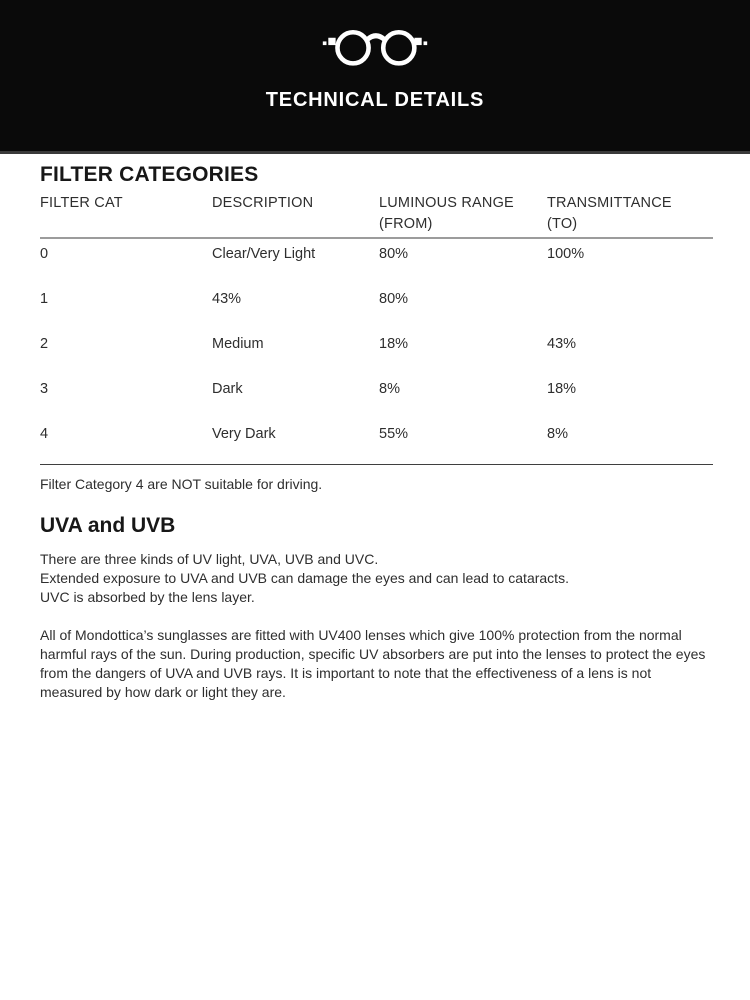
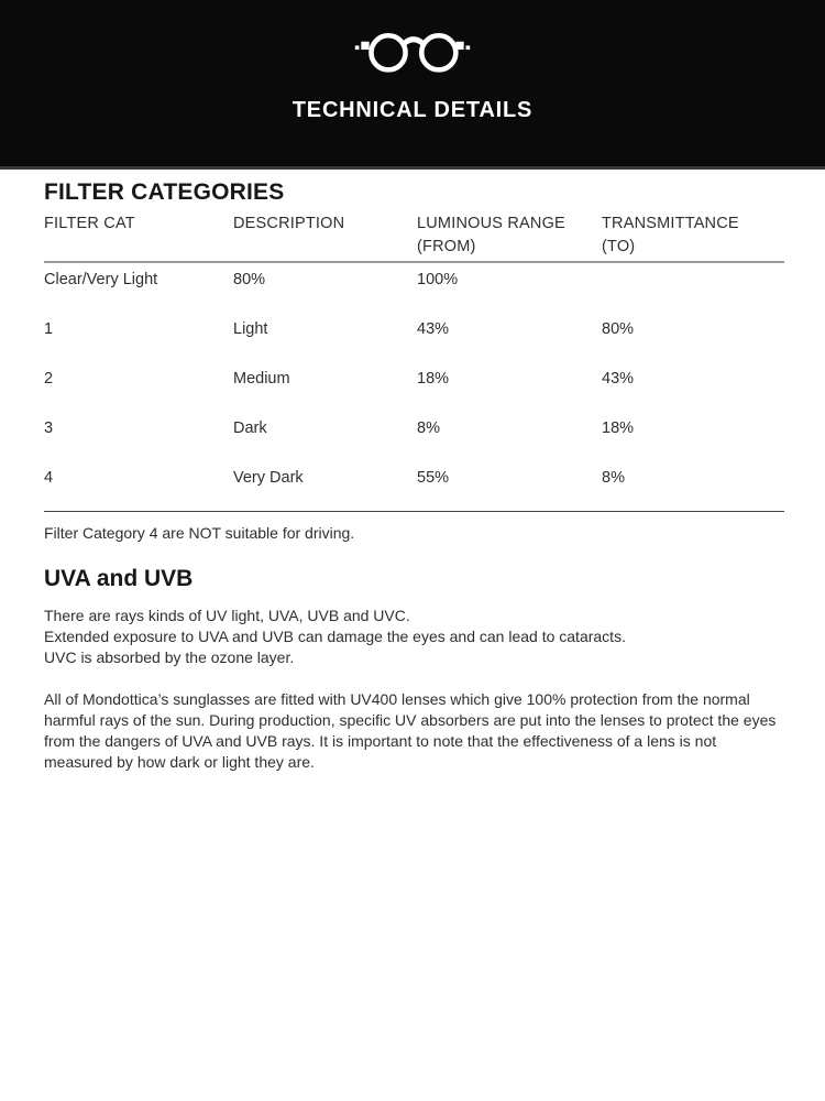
  TECHNICAL DETAILS
  FILTER CATEGORIES
  FILTER CAT
  DESCRIPTION
  LUMINOUS RANGE (FROM)
  TRANSMITTANCE (TO)
- 0
  Clear/Very Light
  80%
  100%
  1
+ Light
  43%
  80%
  2
  Medium
  18%
  43%
  3
  Dark
  8%
  18%
  4
  Very Dark
  55%
  8%
  Filter Category 4 are NOT suitable for driving.
  UVA and UVB
- There are three kinds of UV light, UVA, UVB and UVC.
+ There are rays kinds of UV light, UVA, UVB and UVC.
  Extended exposure to UVA and UVB can damage the eyes and can lead to cataracts.
- UVC is absorbed by the lens layer.
+ UVC is absorbed by the ozone layer.
  All of Mondottica’s sunglasses are fitted with UV400 lenses which give 100% protection from the normal harmful rays of the sun. During production, specific UV absorbers are put into the lenses to protect the eyes from the dangers of UVA and UVB rays. It is important to note that the effectiveness of a lens is not measured by how dark or light they are.
